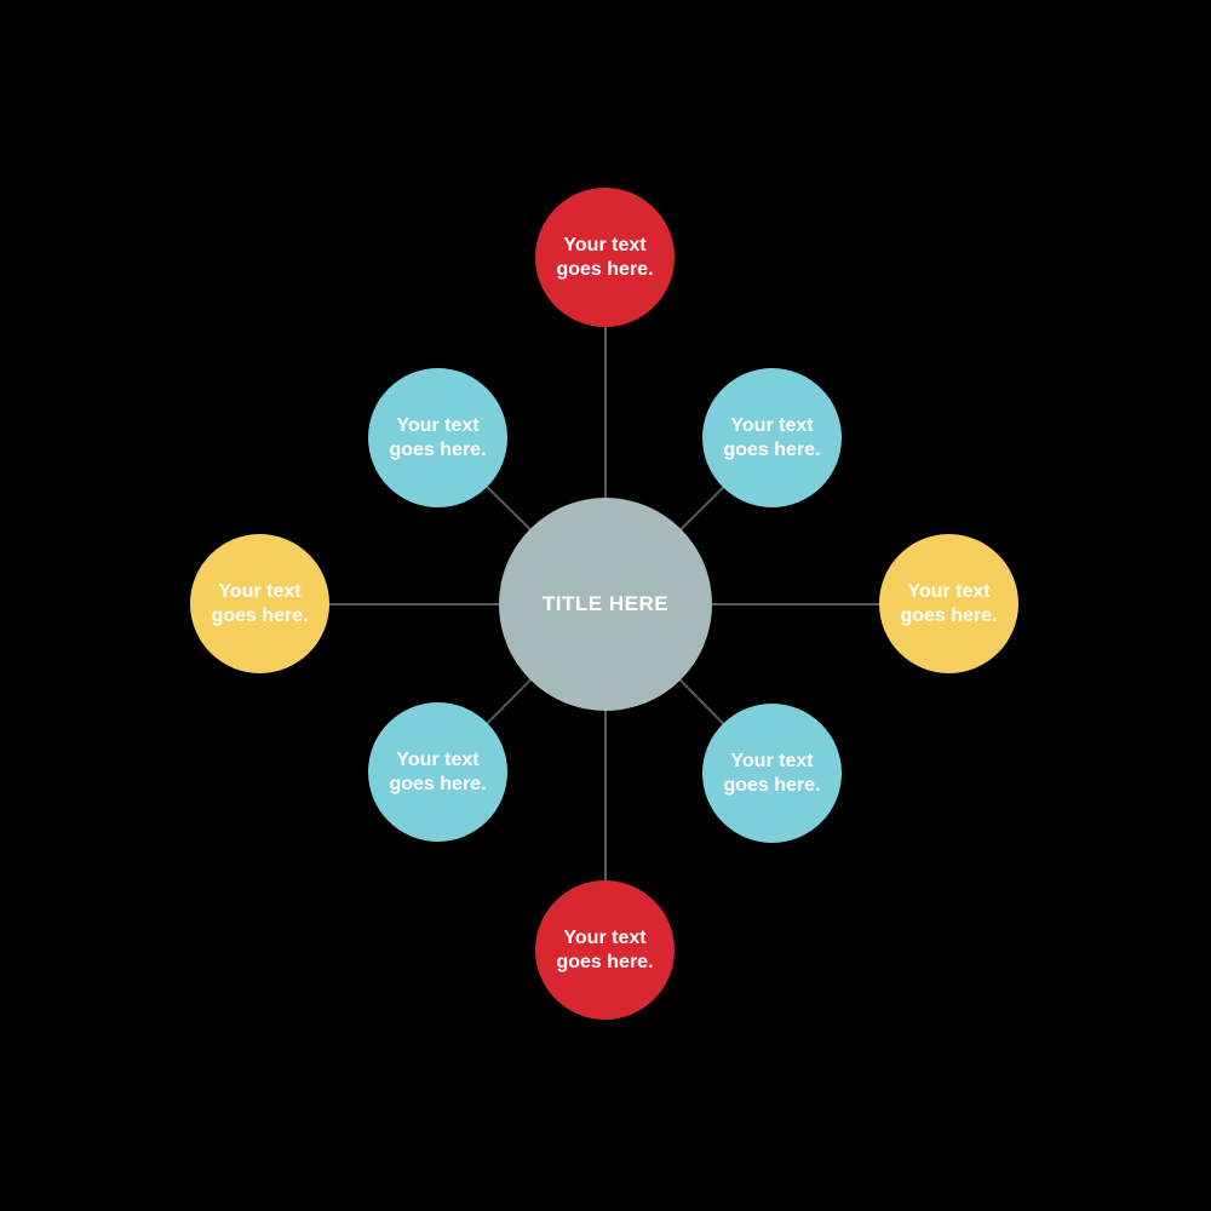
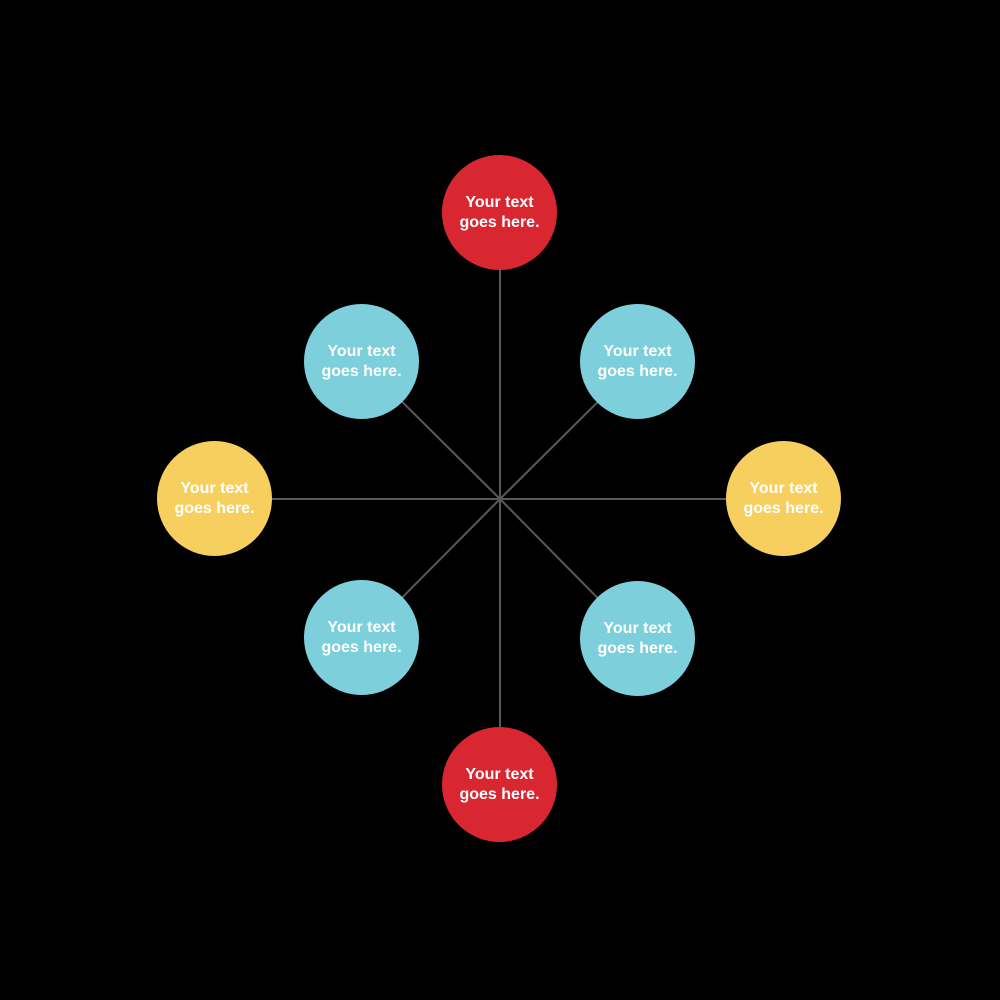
- TITLE HERE
  Your text goes here.
  Your text goes here.
  Your text goes here.
  Your text goes here.
  Your text goes here.
  Your text goes here.
  Your text goes here.
  Your text goes here.
